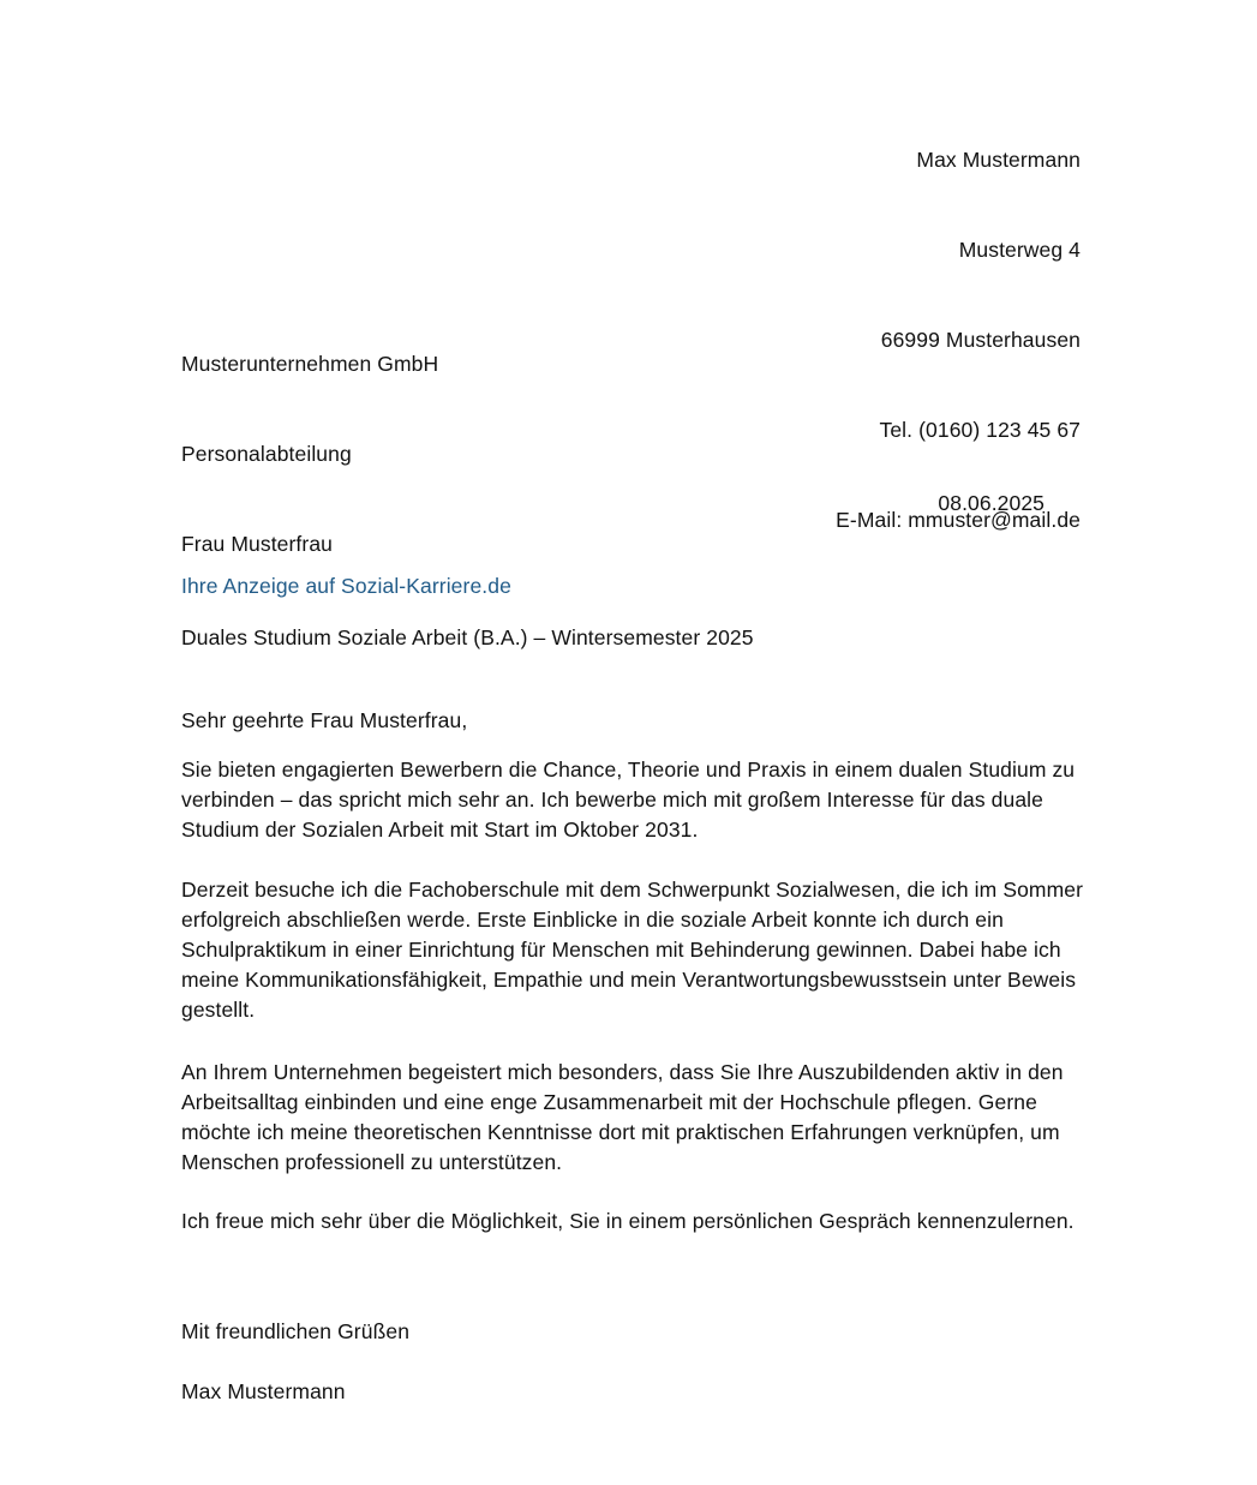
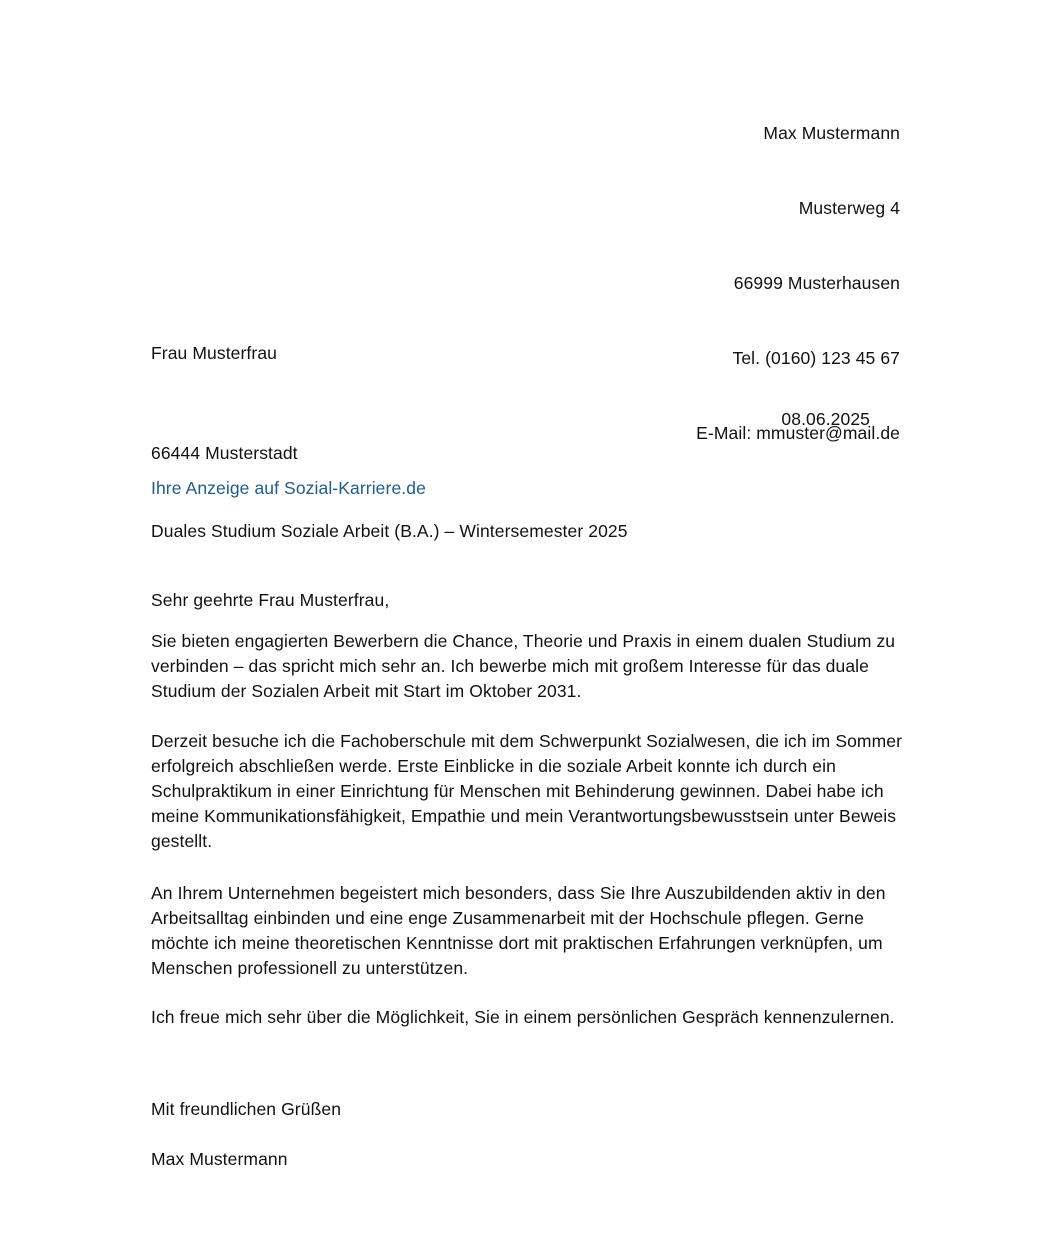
  Max Mustermann
  Musterweg 4
  66999 Musterhausen
  Tel. (0160) 123 45 67
  E-Mail: mmuster@mail.de
- Musterunternehmen GmbH
- Personalabteilung
  Frau Musterfrau
+ 66444 Musterstadt
  08.06.2025
  Ihre Anzeige auf Sozial-Karriere.de
  Duales Studium Soziale Arbeit (B.A.) – Wintersemester 2025
  Sehr geehrte Frau Musterfrau,
  Sie bieten engagierten Bewerbern die Chance, Theorie und Praxis in einem dualen Studium zu verbinden – das spricht mich sehr an. Ich bewerbe mich mit großem Interesse für das duale Studium der Sozialen Arbeit mit Start im Oktober 2031.
  Derzeit besuche ich die Fachoberschule mit dem Schwerpunkt Sozialwesen, die ich im Sommer erfolgreich abschließen werde. Erste Einblicke in die soziale Arbeit konnte ich durch ein Schulpraktikum in einer Einrichtung für Menschen mit Behinderung gewinnen. Dabei habe ich meine Kommunikationsfähigkeit, Empathie und mein Verantwortungsbewusstsein unter Beweis gestellt.
  An Ihrem Unternehmen begeistert mich besonders, dass Sie Ihre Auszubildenden aktiv in den Arbeitsalltag einbinden und eine enge Zusammenarbeit mit der Hochschule pflegen. Gerne möchte ich meine theoretischen Kenntnisse dort mit praktischen Erfahrungen verknüpfen, um Menschen professionell zu unterstützen.
  Ich freue mich sehr über die Möglichkeit, Sie in einem persönlichen Gespräch kennenzulernen.
  Mit freundlichen Grüßen
  Max Mustermann
